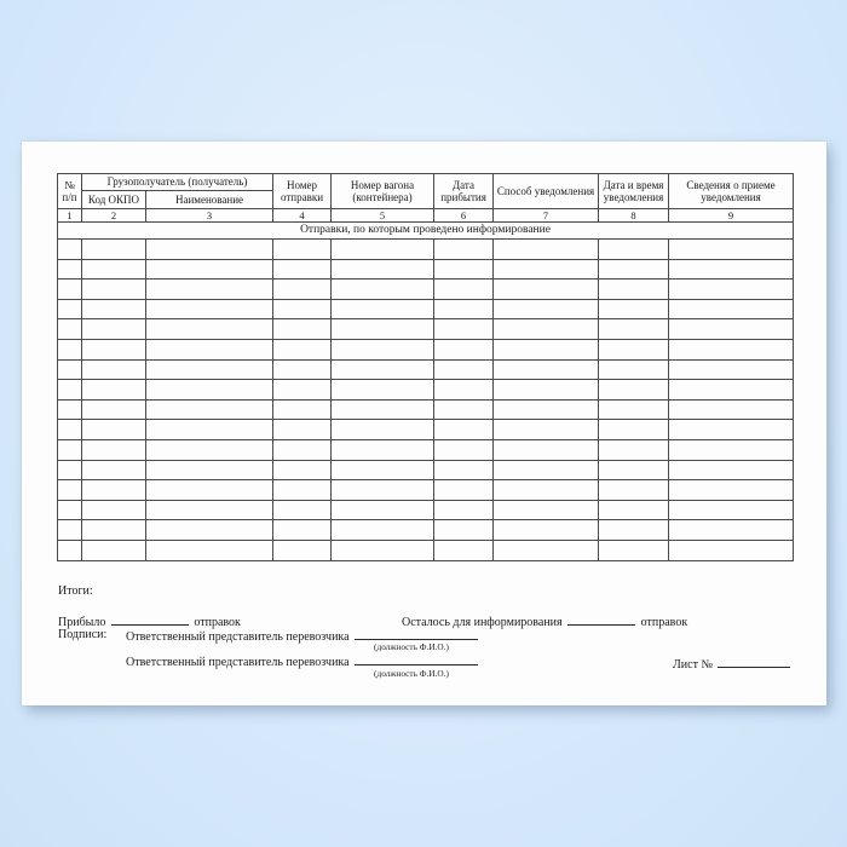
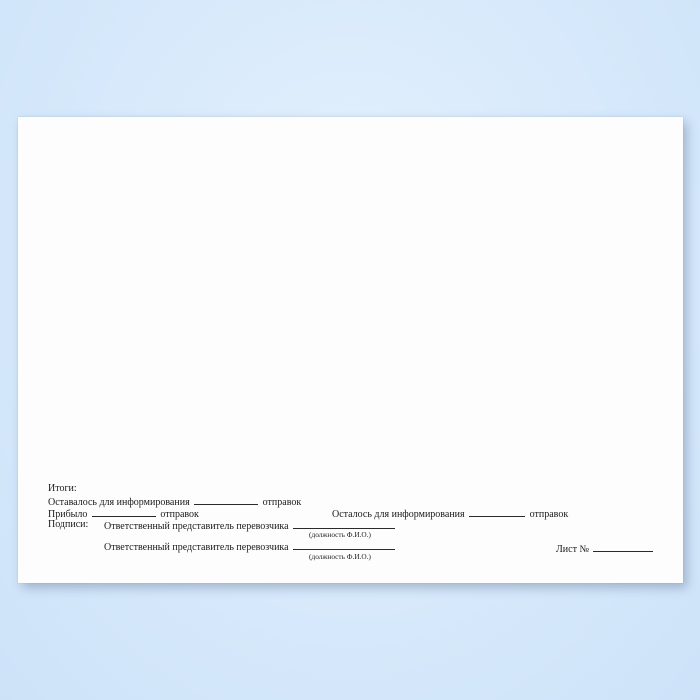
- № п/п	Грузополучатель (получатель)	Номер отправки	Номер вагона (контейнера)	Дата прибытия	Способ уведомления	Дата и время уведомления	Сведения о приеме уведомления
- Код ОКПО	Наименование
- 1	2	3	4	5	6	7	8	9
- Отправки, по которым проведено информирование
  Итоги:
+ Оставалось для информирования отправок
  Прибыло отправок
  Осталось для информирования отправок
  Подписи:
  Ответственный представитель перевозчика
  (должность Ф.И.О.)
  Ответственный представитель перевозчика
  (должность Ф.И.О.)
  Лист №
